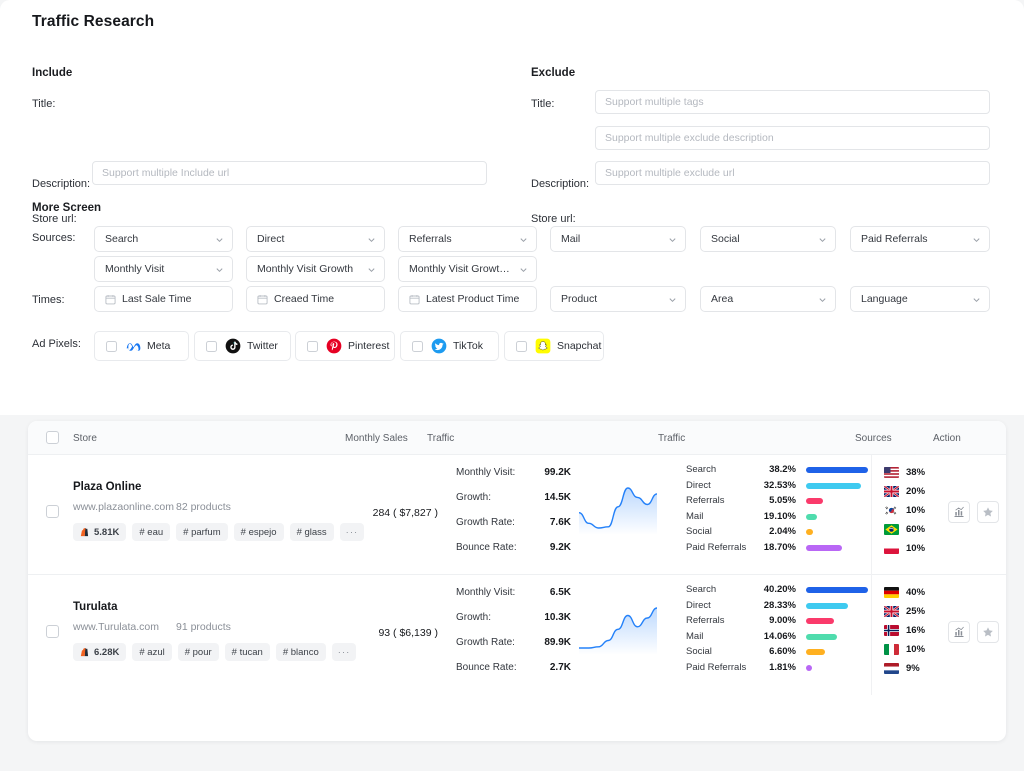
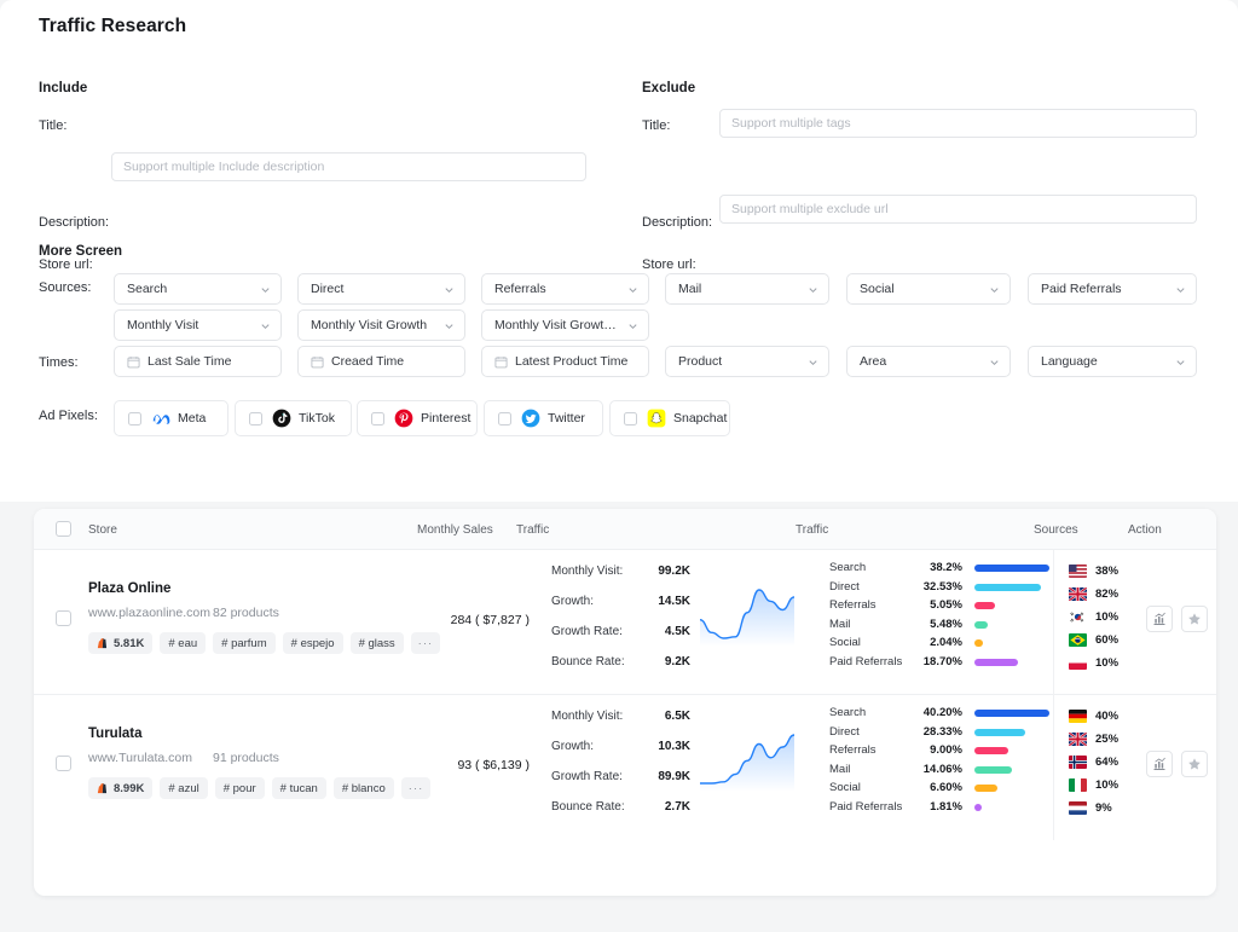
  Traffic Research
  Include
  Exclude
  Title:
  Description:
+ Support multiple Include description
  Store url:
- Support multiple Include url
  Title:
  Support multiple tags
  Description:
- Support multiple exclude description
  Store url:
  Support multiple exclude url
  More Screen
  Sources:
  Times:
  Ad Pixels:
  Search
  Direct
  Referrals
  Mail
  Social
  Paid Referrals
  Monthly Visit
  Monthly Visit Growth
  Monthly Visit Growth R
  Last Sale Time
  Creaed Time
  Latest Product Time
  Product
  Area
  Language
  Meta
- Twitter
+ TikTok
  Pinterest
- TikTok
+ Twitter
  Snapchat
  Store
  Monthly Sales
  Traffic
  Traffic
  Sources
  Action
  Plaza Online
  www.plazaonline.com
  82 products
  5.81K
  # eau
  # parfum
  # espejo
  # glass
  ···
  284 ( $7,827 )
  Monthly Visit:
  99.2K
  Growth:
  14.5K
  Growth Rate:
- 7.6K
+ 4.5K
  Bounce Rate:
  9.2K
  Search
  38.2%
  Direct
  32.53%
  Referrals
  5.05%
  Mail
- 19.10%
+ 5.48%
  Social
  2.04%
  Paid Referrals
  18.70%
  38%
- 20%
+ 82%
  10%
  60%
  10%
  Turulata
  www.Turulata.com
  91 products
- 6.28K
+ 8.99K
  # azul
  # pour
  # tucan
  # blanco
  ···
  93 ( $6,139 )
  Monthly Visit:
  6.5K
  Growth:
  10.3K
  Growth Rate:
  89.9K
  Bounce Rate:
  2.7K
  Search
  40.20%
  Direct
  28.33%
  Referrals
  9.00%
  Mail
  14.06%
  Social
  6.60%
  Paid Referrals
  1.81%
  40%
  25%
- 16%
+ 64%
  10%
  9%
